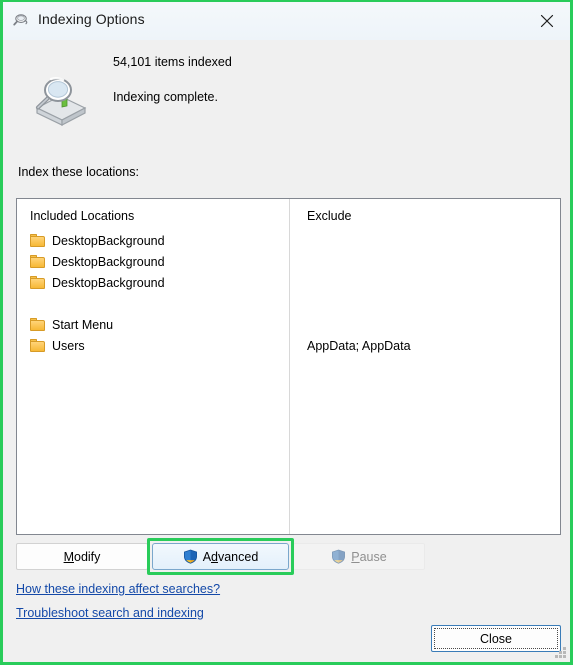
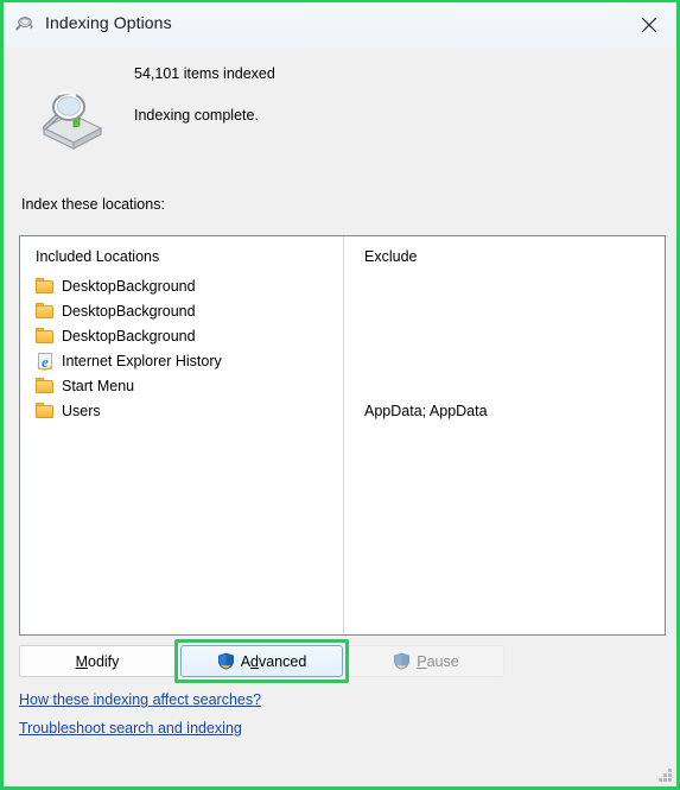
  Indexing Options
  54,101 items indexed
  Indexing complete.
  Index these locations:
  Included Locations
  DesktopBackground
  DesktopBackground
  DesktopBackground
+ e
+ Internet Explorer History
  Start Menu
  Users
  Exclude
  AppData; AppData
  Modify
  Advanced
  Pause
  How these indexing affect searches?
  Troubleshoot search and indexing
- Close
